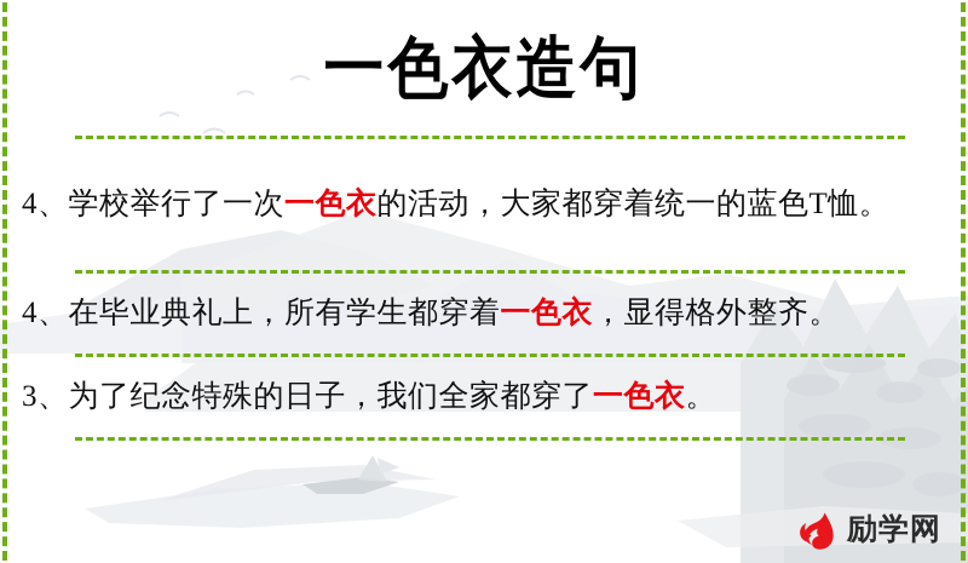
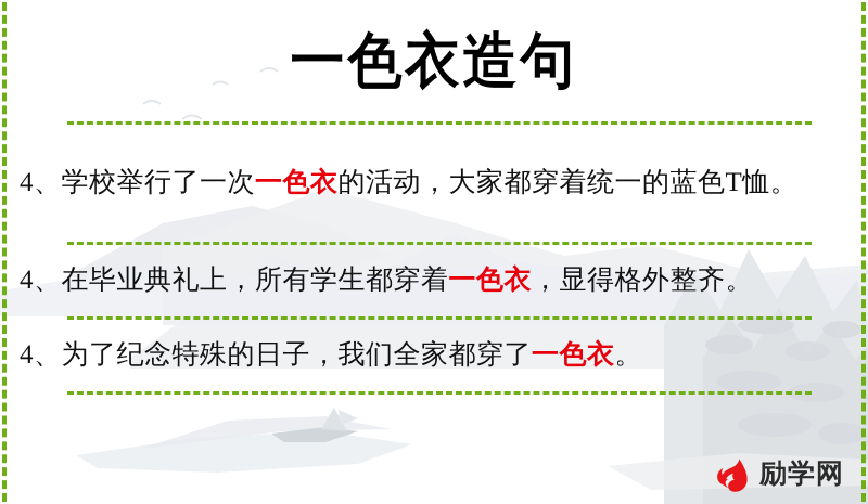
  一色衣造句
  4、学校举行了一次一色衣的活动，大家都穿着统一的蓝色T恤。
  4、在毕业典礼上，所有学生都穿着一色衣，显得格外整齐。
- 3、为了纪念特殊的日子，我们全家都穿了一色衣。
+ 4、为了纪念特殊的日子，我们全家都穿了一色衣。
  励学网
